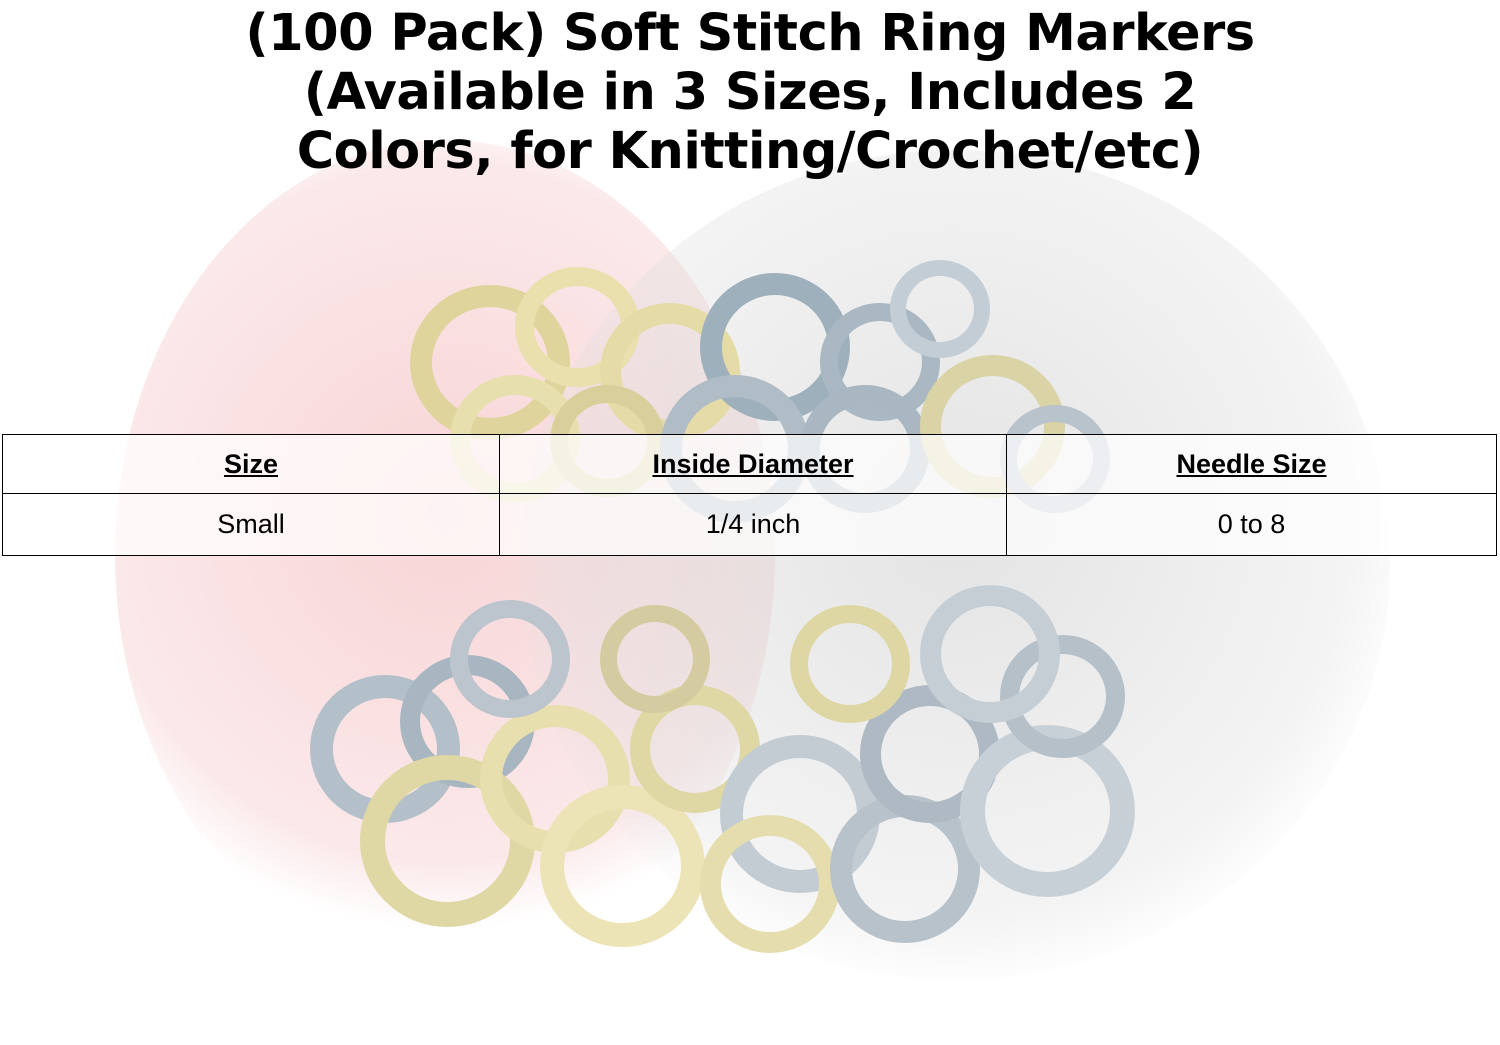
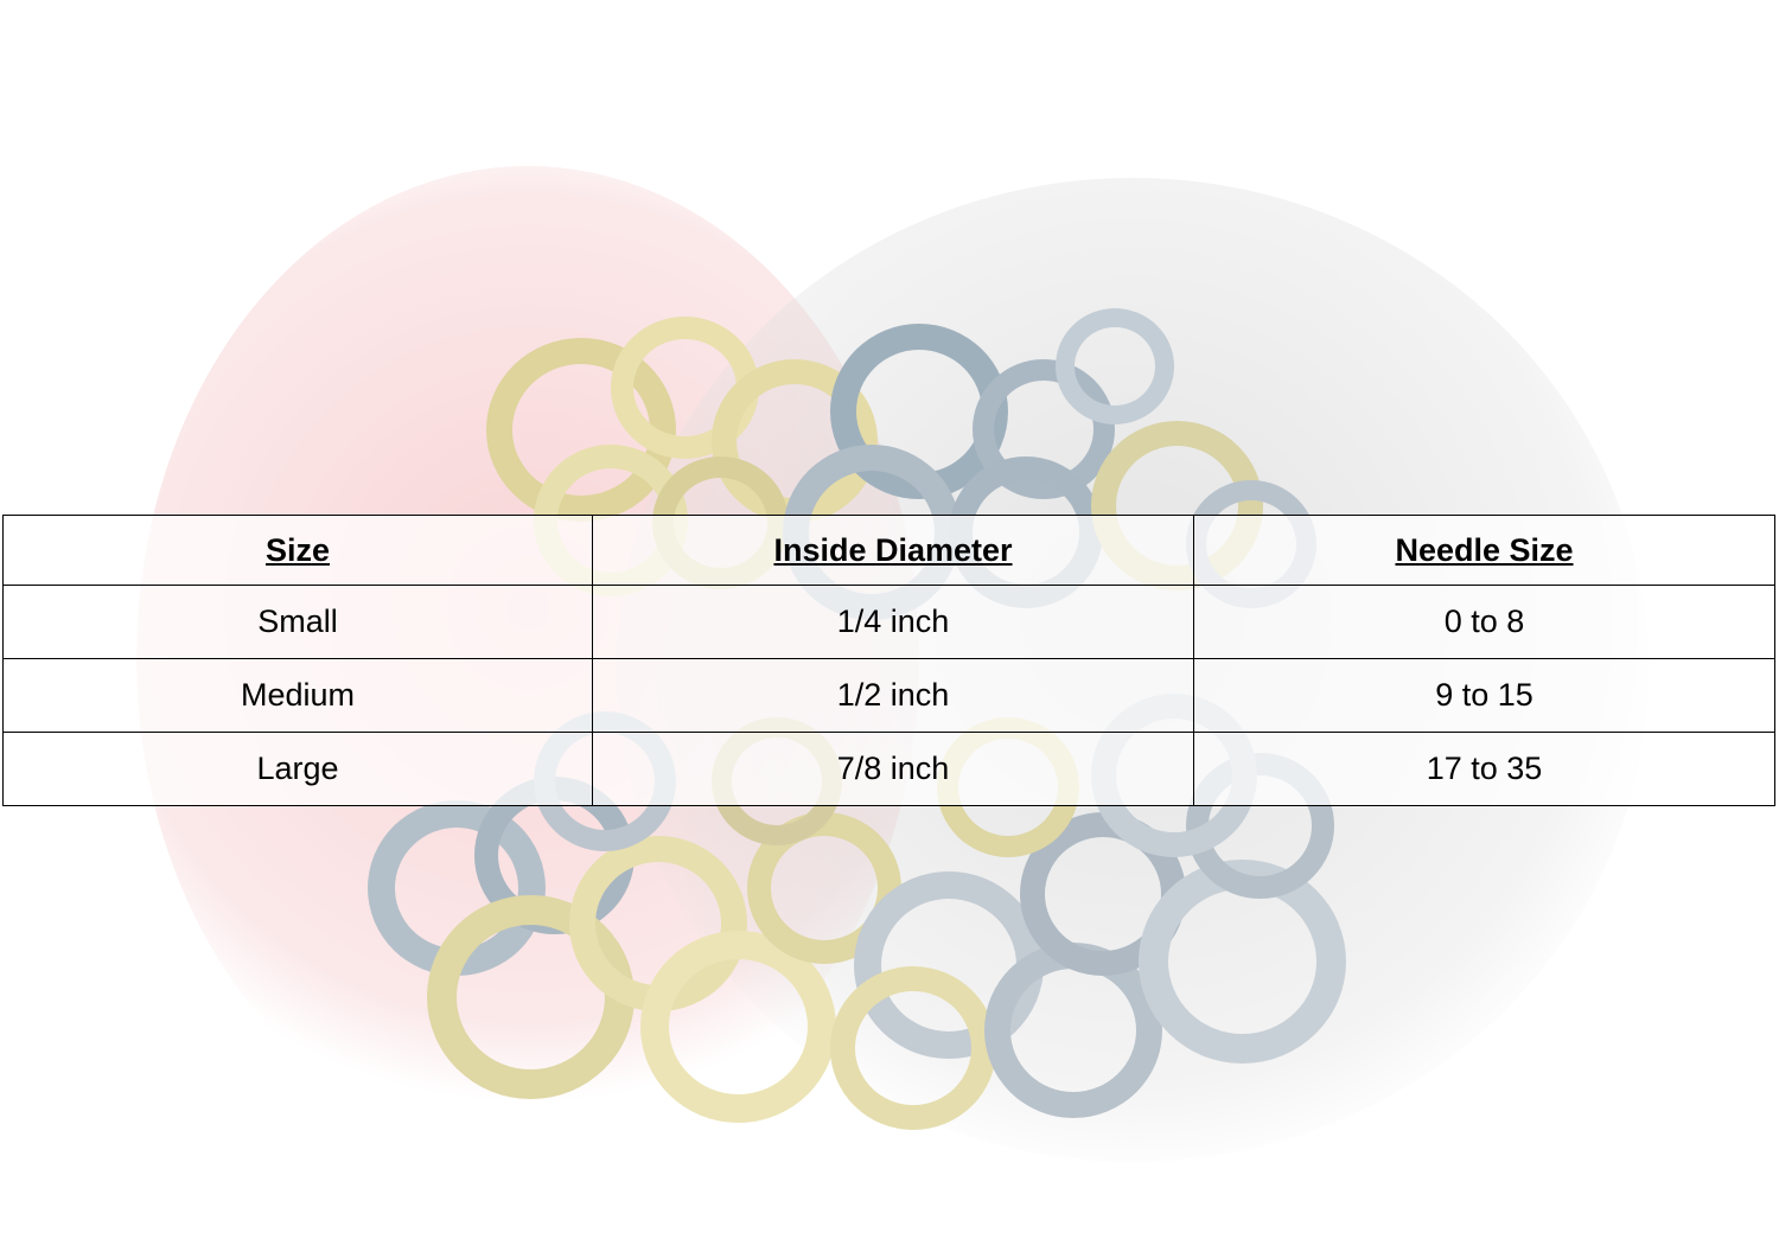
- (100 Pack) Soft Stitch Ring Markers
- (Available in 3 Sizes, Includes 2
- Colors, for Knitting/Crochet/etc)
  Size	Inside Diameter	Needle Size
  Small	1/4 inch	0 to 8
+ Medium	1/2 inch	9 to 15
+ Large	7/8 inch	17 to 35
